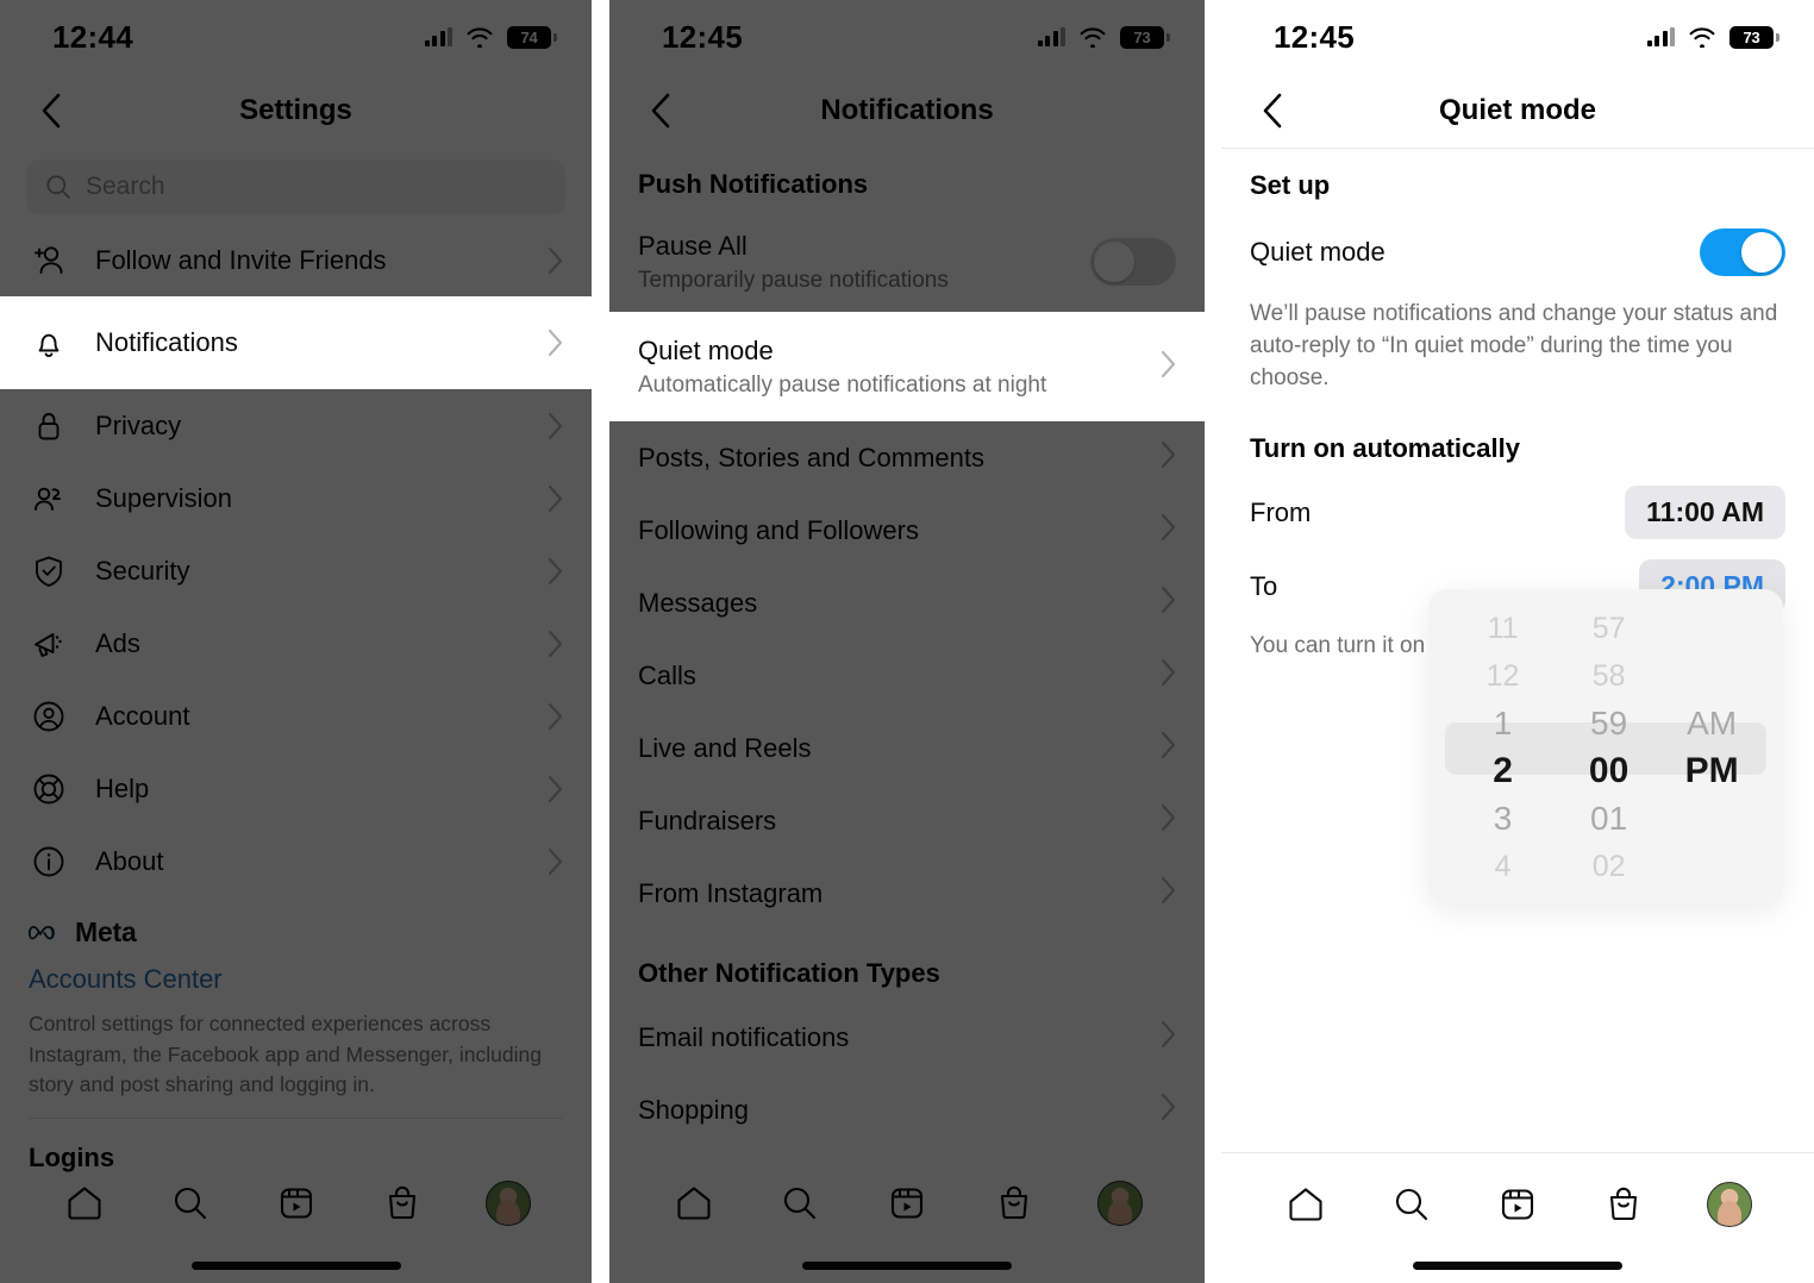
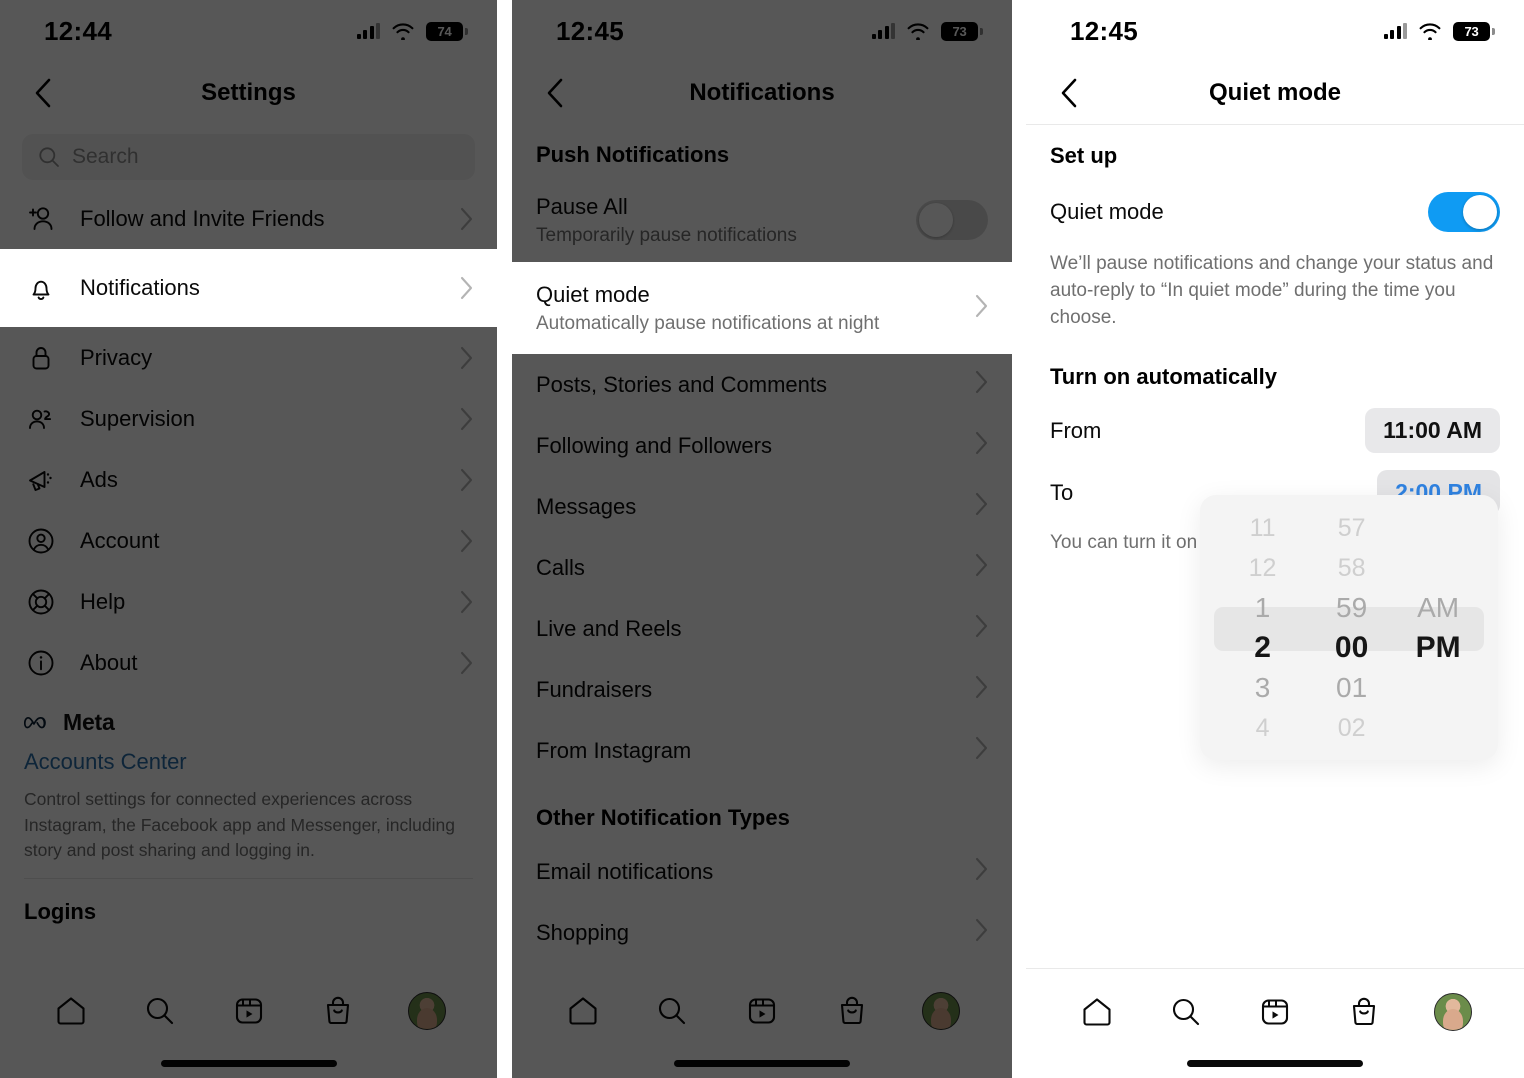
  12:44
  74
  Settings
  Search
  Follow and Invite Friends
  Notifications
  Privacy
  Supervision
- Security
  Ads
  Account
  Help
  About
  Meta
  Accounts Center
  Control settings for connected experiences across Instagram, the Facebook app and Messenger, including story and post sharing and logging in.
  Logins
  12:45
  73
  Notifications
  Push Notifications
  Pause All
  Temporarily pause notifications
  Quiet mode
  Automatically pause notifications at night
  Posts, Stories and Comments
  Following and Followers
  Messages
  Calls
  Live and Reels
  Fundraisers
  From Instagram
  Other Notification Types
  Email notifications
  Shopping
  12:45
  73
  Quiet mode
  Set up
  Quiet mode
  We’ll pause notifications and change your status and auto-reply to “In quiet mode” during the time you choose.
  Turn on automatically
  From
  11:00 AM
  To
  2:00 PM
  You can turn it on
  11
  12
  1
  2
  3
  4
  57
  58
  59
  00
  01
  02
  AM
  PM
